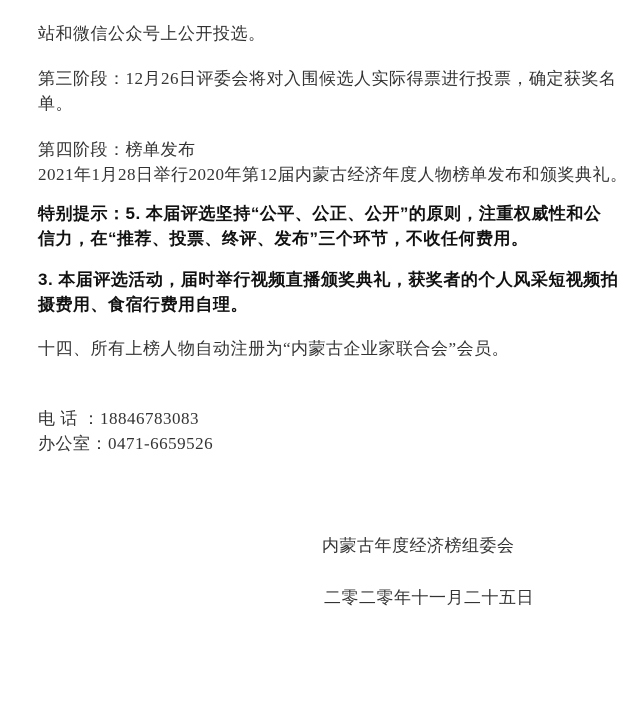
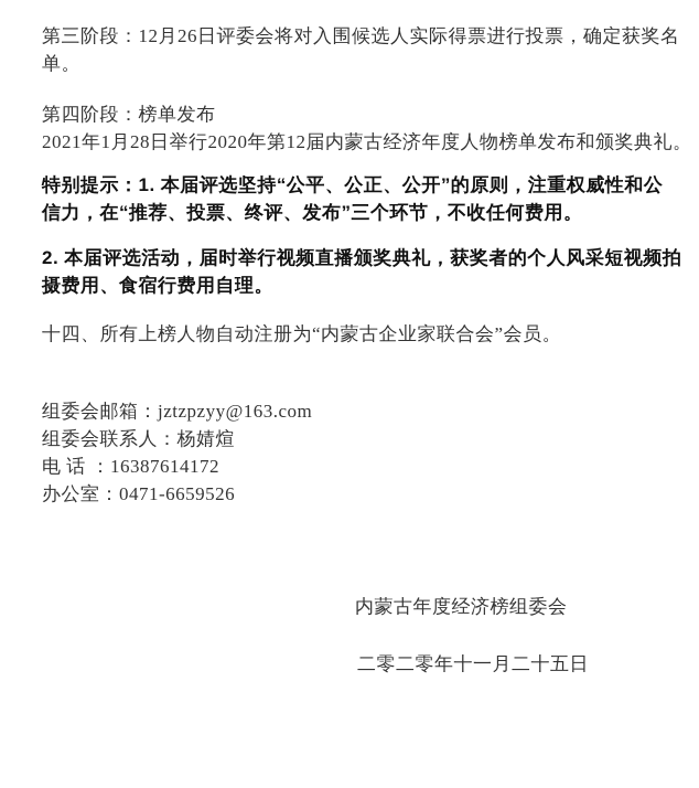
- 站和微信公众号上公开投选。
  第三阶段：12月26日评委会将对入围候选人实际得票进行投票，确定获奖名
  单。
  第四阶段：榜单发布
  2021年1月28日举行2020年第12届内蒙古经济年度人物榜单发布和颁奖典礼。
- 特别提示：5. 本届评选坚持“公平、公正、公开”的原则，注重权威性和公
+ 特别提示：1. 本届评选坚持“公平、公正、公开”的原则，注重权威性和公
  信力，在“推荐、投票、终评、发布”三个环节，不收任何费用。
- 3. 本届评选活动，届时举行视频直播颁奖典礼，获奖者的个人风采短视频拍
+ 2. 本届评选活动，届时举行视频直播颁奖典礼，获奖者的个人风采短视频拍
  摄费用、食宿行费用自理。
  十四、所有上榜人物自动注册为“内蒙古企业家联合会”会员。
+ 组委会邮箱：jztzpzyy@163.com
+ 组委会联系人：杨婧煊
- 电 话 ：18846783083
+ 电 话 ：16387614172
  办公室：0471-6659526
  内蒙古年度经济榜组委会
  二零二零年十一月二十五日
